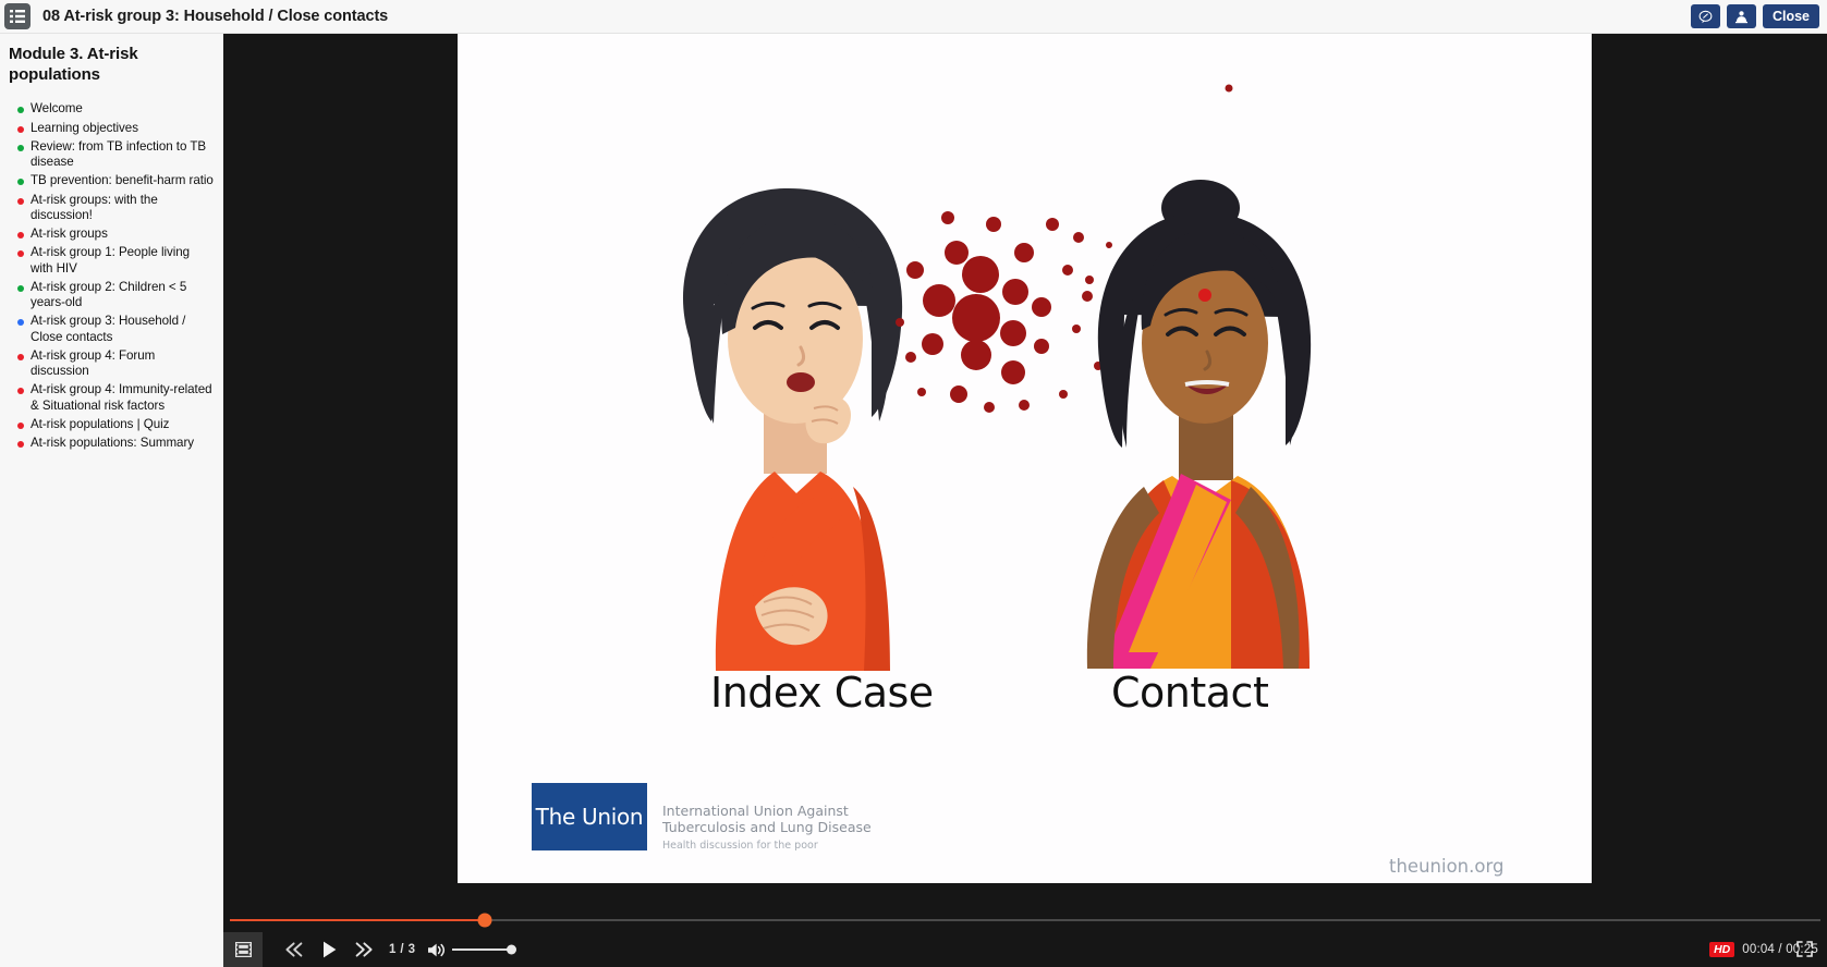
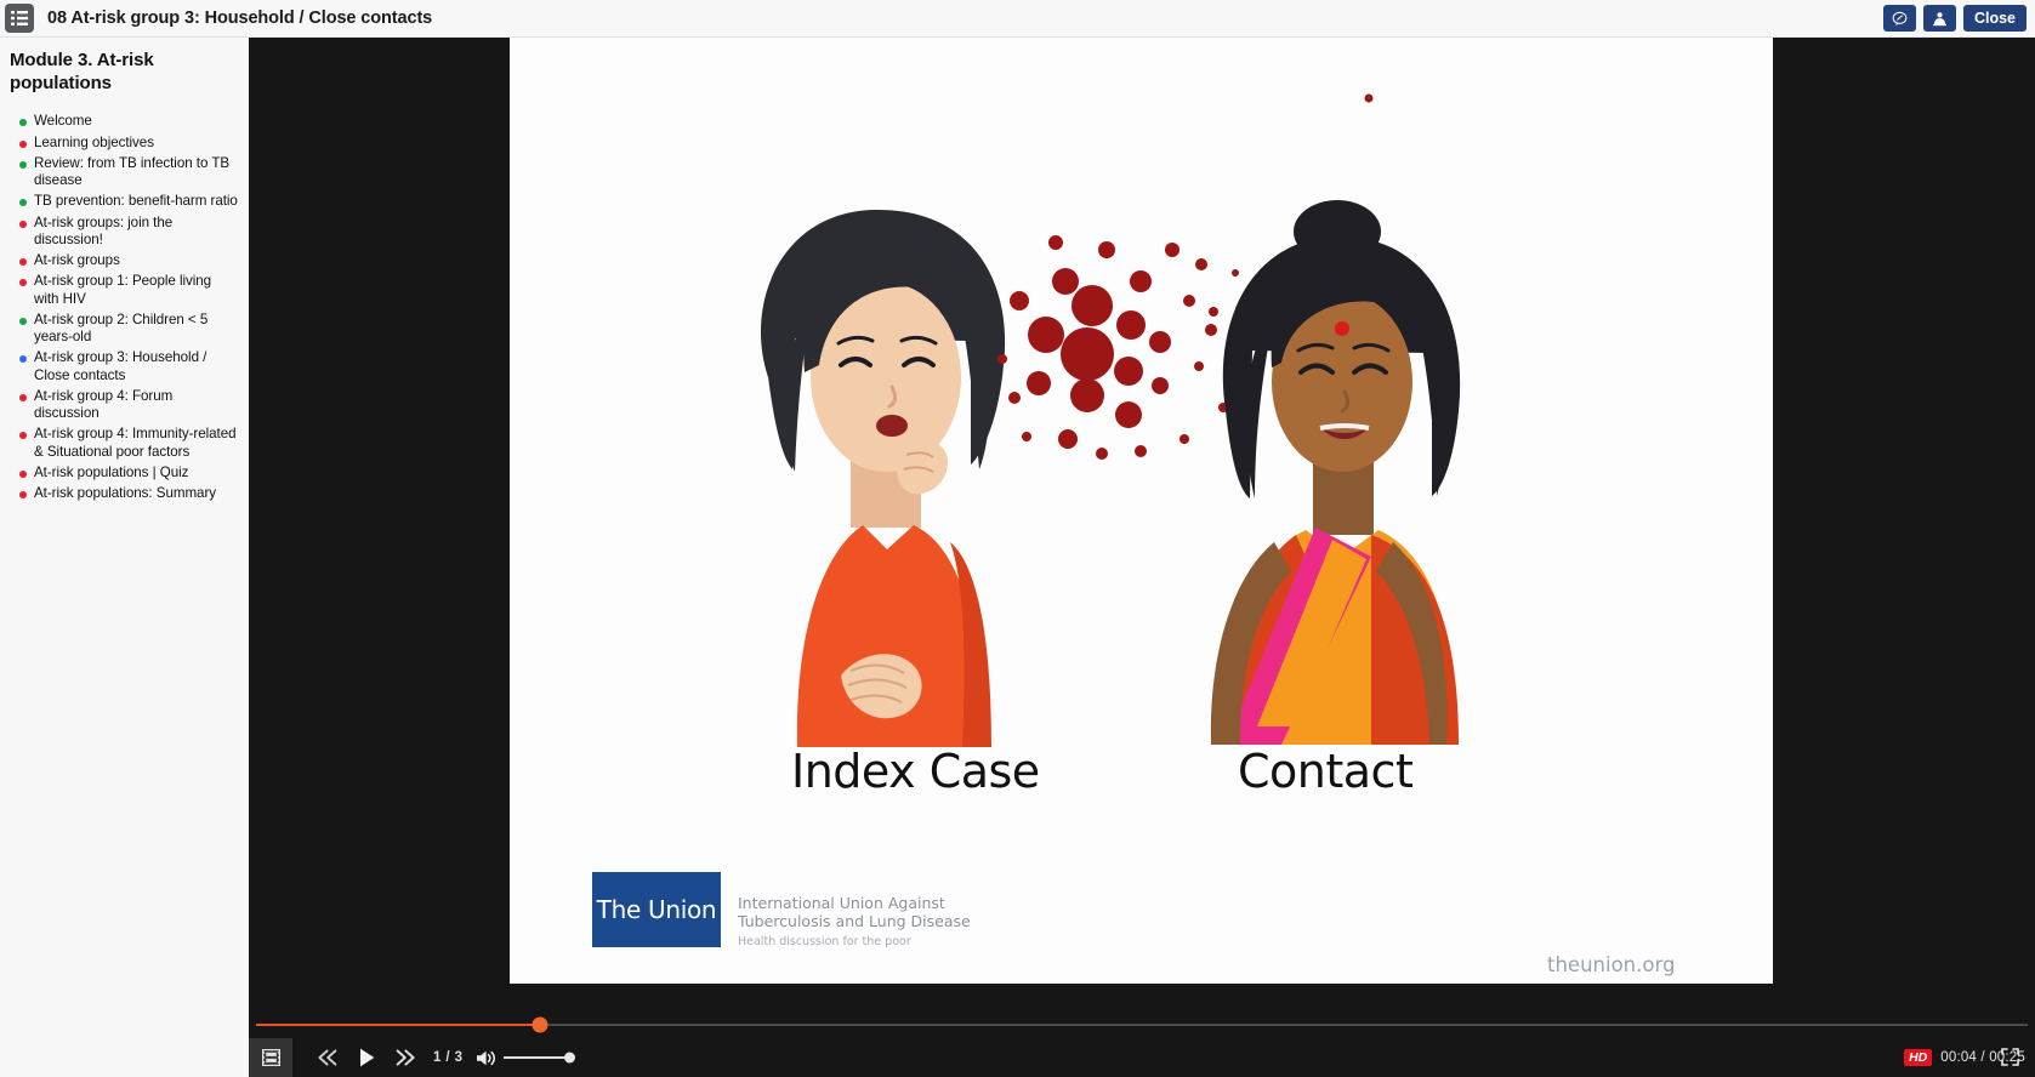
  08 At-risk group 3: Household / Close contacts
  Close
  Module 3. At-risk populations
  Welcome
  Learning objectives
  Review: from TB infection to TB disease
  TB prevention: benefit-harm ratio
- At-risk groups: with the discussion!
+ At-risk groups: join the discussion!
  At-risk groups
  At-risk group 1: People living with HIV
  At-risk group 2: Children < 5 years-old
  At-risk group 3: Household / Close contacts
  At-risk group 4: Forum discussion
- At-risk group 4: Immunity-related & Situational risk factors
+ At-risk group 4: Immunity-related & Situational poor factors
  At-risk populations | Quiz
  At-risk populations: Summary
  Index Case
  Contact
  The Union
  International Union Against
  Tuberculosis and Lung Disease
  Health discussion for the poor
  theunion.org
  1 / 3
  HD
  00:04 / 00:25
